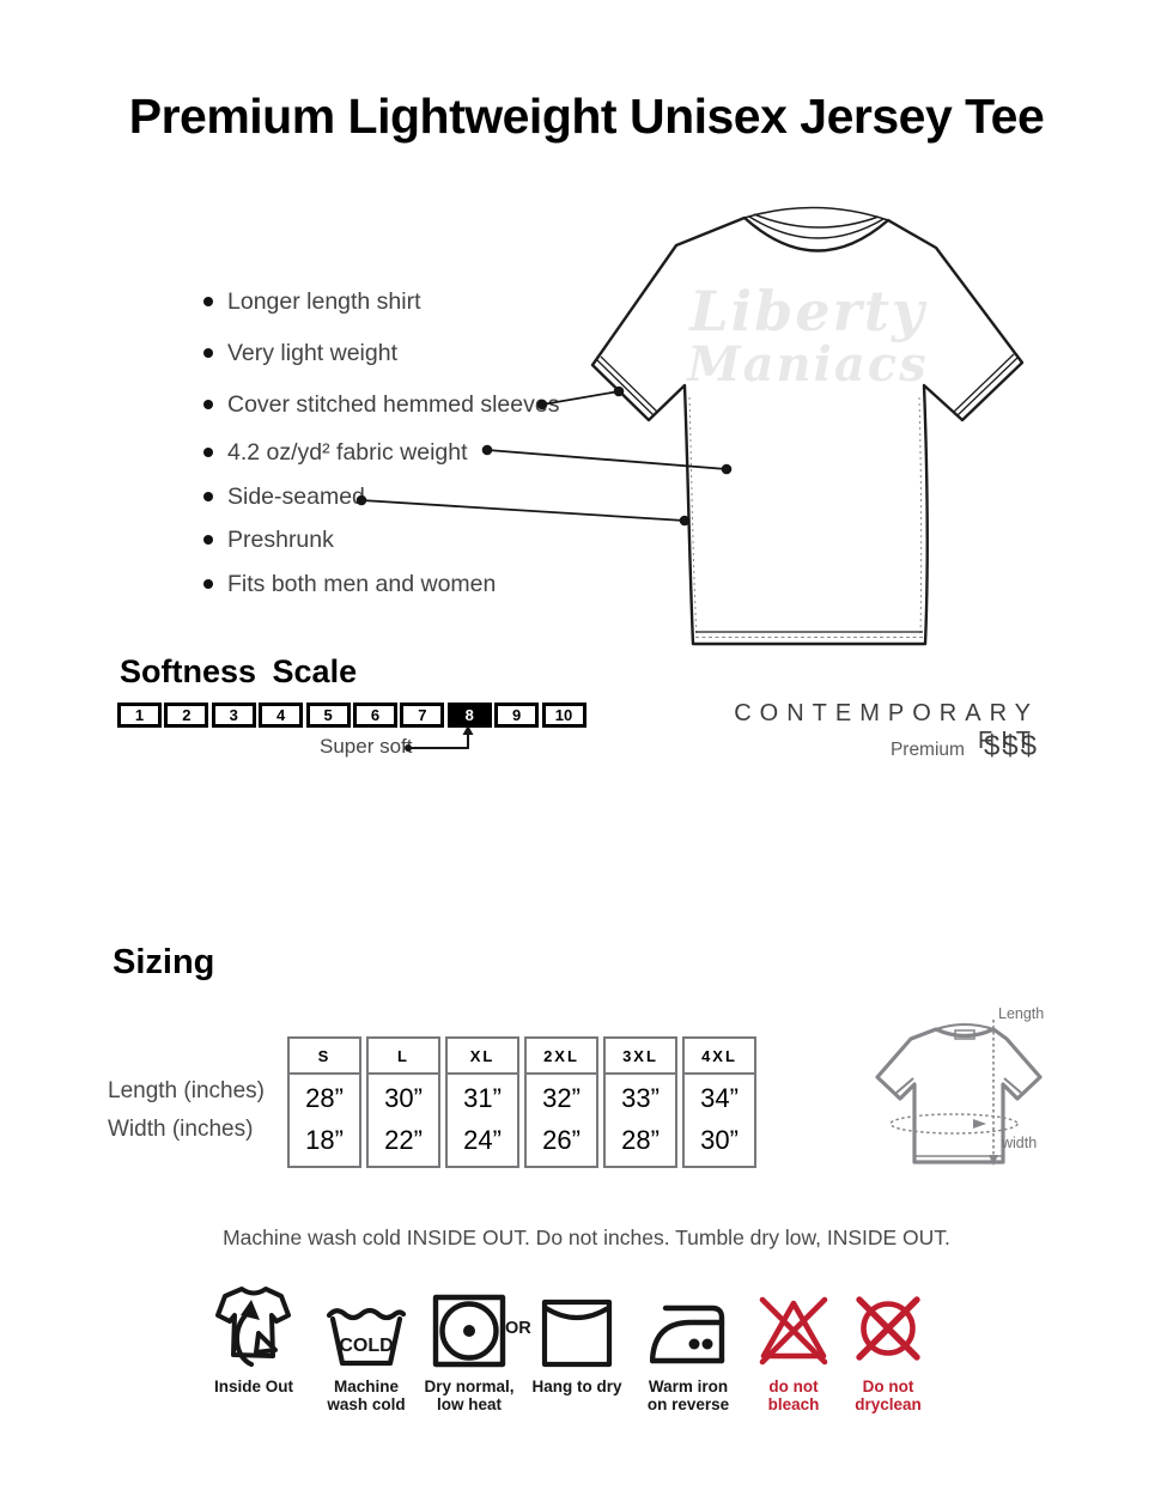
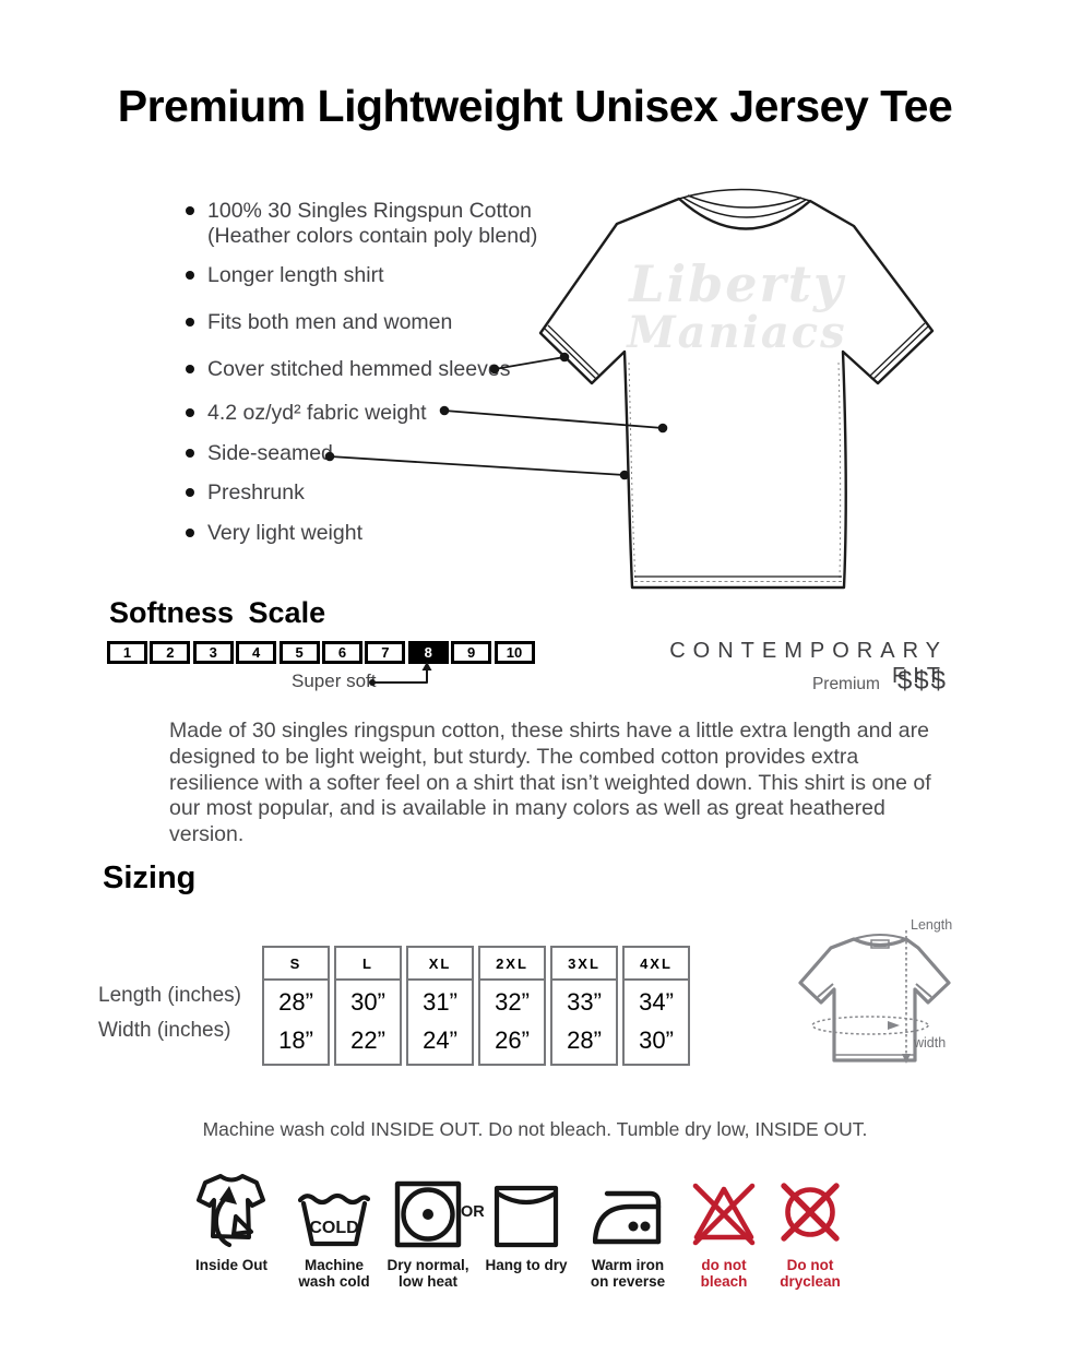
  Premium Lightweight Unisex Jersey Tee
+ 100% 30 Singles Ringspun Cotton (Heather colors contain poly blend)
  Longer length shirt
- Very light weight
+ Fits both men and women
  Cover stitched hemmed sleevs
  4.2 oz/yd² fabric weight
  Side-seame
  Preshrunk
- Fits both men and women
+ Very light weight
  Maniacs
  Softness Scale
  1
  2
  3
  4
  5
  6
  7
  8
  9
  10
  Super sof
  CONTEMPORARY FIT
  Premium
  $$$
+ Made of 30 singles ringspun cotton, these shirts have a little extra length and are designed to be light weight, but sturdy. The combed cotton provides extra resilience with a softer feel on a shirt that isn’t weighted down. This shirt is one of our most popular, and is available in many colors as well as great heathered version.
  Sizing
  Length (inches)
  Width (inches)
  S
  28”
  18”
  L
  30”
  22”
  XL
  31”
  24”
  2XL
  32”
  26”
  3XL
  33”
  28”
  4XL
  34”
  30”
  Length
  width
- Machine wash cold INSIDE OUT. Do not inches. Tumble dry low, INSIDE OUT.
+ Machine wash cold INSIDE OUT. Do not bleach. Tumble dry low, INSIDE OUT.
  Inside Out
  COLD
  Machine
  wash cold
  Dry normal,
  low heat
  OR
  Hang to dry
  Warm iron
  on reverse
  do not
  bleach
  Do not
  dryclean
